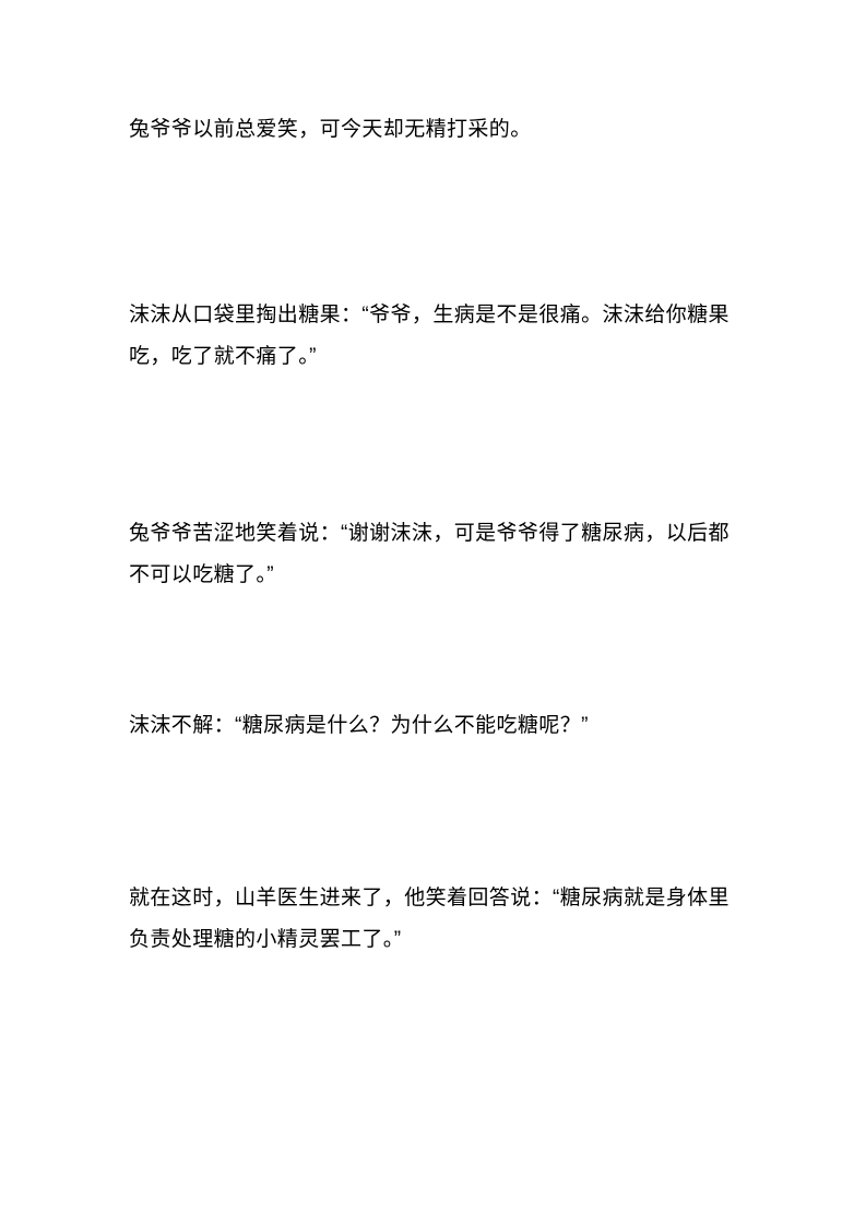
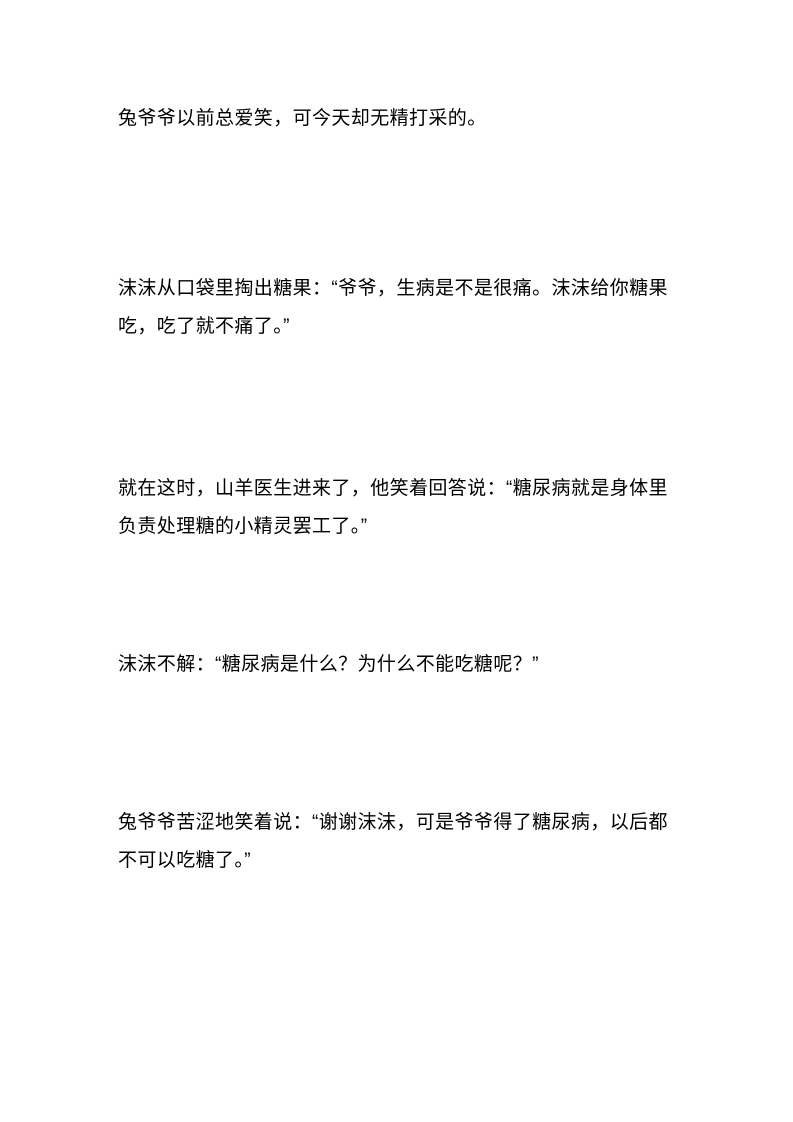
  兔爷爷以前总爱笑，可今天却无精打采的。
  沫沫从口袋里掏出糖果：“爷爷，生病是不是很痛。沫沫给你糖果吃，吃了就不痛了。”
- 兔爷爷苦涩地笑着说：“谢谢沫沫，可是爷爷得了糖尿病，以后都不可以吃糖了。”
+ 就在这时，山羊医生进来了，他笑着回答说：“糖尿病就是身体里负责处理糖的小精灵罢工了。”
  沫沫不解：“糖尿病是什么？为什么不能吃糖呢？”
- 就在这时，山羊医生进来了，他笑着回答说：“糖尿病就是身体里负责处理糖的小精灵罢工了。”
+ 兔爷爷苦涩地笑着说：“谢谢沫沫，可是爷爷得了糖尿病，以后都不可以吃糖了。”
